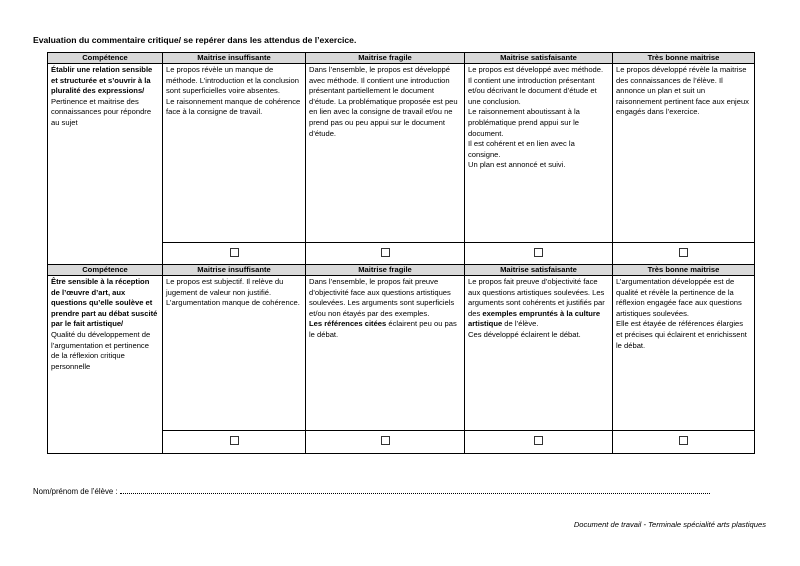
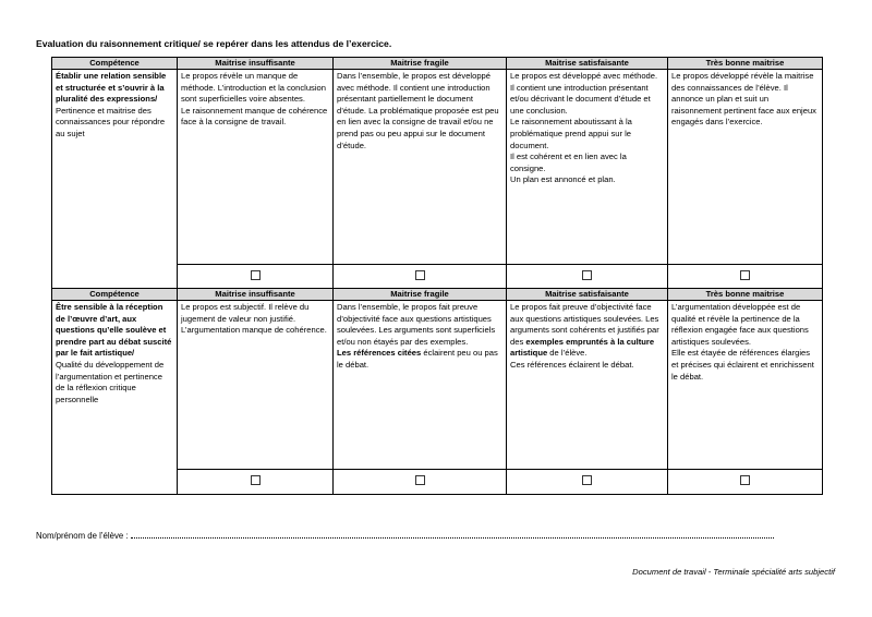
- Evaluation du commentaire critique/ se repérer dans les attendus de l’exercice.
+ Evaluation du raisonnement critique/ se repérer dans les attendus de l’exercice.
  Compétence	Maitrise insuffisante	Maitrise fragile	Maitrise satisfaisante	Très bonne maitrise
- Établir une relation sensible et structurée et s’ouvrir à la pluralité des expressions/ Pertinence et maitrise des connaissances pour répondre au sujet	Le propos révèle un manque de méthode. L’introduction et la conclusion sont superficielles voire absentes. Le raisonnement manque de cohérence face à la consigne de travail.	Dans l’ensemble, le propos est développé avec méthode. Il contient une introduction présentant partiellement le document d’étude. La problématique proposée est peu en lien avec la consigne de travail et/ou ne prend pas ou peu appui sur le document d’étude.	Le propos est développé avec méthode. Il contient une introduction présentant et/ou décrivant le document d’étude et une conclusion. Le raisonnement aboutissant à la problématique prend appui sur le document. Il est cohérent et en lien avec la consigne. Un plan est annoncé et suivi.	Le propos développé révèle la maitrise des connaissances de l’élève. Il annonce un plan et suit un raisonnement pertinent face aux enjeux engagés dans l’exercice.
+ Établir une relation sensible et structurée et s’ouvrir à la pluralité des expressions/ Pertinence et maitrise des connaissances pour répondre au sujet	Le propos révèle un manque de méthode. L’introduction et la conclusion sont superficielles voire absentes. Le raisonnement manque de cohérence face à la consigne de travail.	Dans l’ensemble, le propos est développé avec méthode. Il contient une introduction présentant partiellement le document d’étude. La problématique proposée est peu en lien avec la consigne de travail et/ou ne prend pas ou peu appui sur le document d’étude.	Le propos est développé avec méthode. Il contient une introduction présentant et/ou décrivant le document d’étude et une conclusion. Le raisonnement aboutissant à la problématique prend appui sur le document. Il est cohérent et en lien avec la consigne. Un plan est annoncé et plan.	Le propos développé révèle la maitrise des connaissances de l’élève. Il annonce un plan et suit un raisonnement pertinent face aux enjeux engagés dans l’exercice.
  Compétence	Maitrise insuffisante	Maitrise fragile	Maitrise satisfaisante	Très bonne maitrise
- Être sensible à la réception de l’œuvre d’art, aux questions qu’elle soulève et prendre part au débat suscité par le fait artistique/ Qualité du développement de l’argumentation et pertinence de la réflexion critique personnelle	Le propos est subjectif. Il relève du jugement de valeur non justifié. L’argumentation manque de cohérence.	Dans l’ensemble, le propos fait preuve d’objectivité face aux questions artistiques soulevées. Les arguments sont superficiels et/ou non étayés par des exemples. Les références citées éclairent peu ou pas le débat.	Le propos fait preuve d’objectivité face aux questions artistiques soulevées. Les arguments sont cohérents et justifiés par des exemples empruntés à la culture artistique de l’élève. Ces développé éclairent le débat.	L’argumentation développée est de qualité et révèle la pertinence de la réflexion engagée face aux questions artistiques soulevées. Elle est étayée de références élargies et précises qui éclairent et enrichissent le débat.
+ Être sensible à la réception de l’œuvre d’art, aux questions qu’elle soulève et prendre part au débat suscité par le fait artistique/ Qualité du développement de l’argumentation et pertinence de la réflexion critique personnelle	Le propos est subjectif. Il relève du jugement de valeur non justifié. L’argumentation manque de cohérence.	Dans l’ensemble, le propos fait preuve d’objectivité face aux questions artistiques soulevées. Les arguments sont superficiels et/ou non étayés par des exemples. Les références citées éclairent peu ou pas le débat.	Le propos fait preuve d’objectivité face aux questions artistiques soulevées. Les arguments sont cohérents et justifiés par des exemples empruntés à la culture artistique de l’élève. Ces références éclairent le débat.	L’argumentation développée est de qualité et révèle la pertinence de la réflexion engagée face aux questions artistiques soulevées. Elle est étayée de références élargies et précises qui éclairent et enrichissent le débat.
  Nom/prénom de l’élève :
- Document de travail - Terminale spécialité arts plastiques
+ Document de travail - Terminale spécialité arts subjectif
